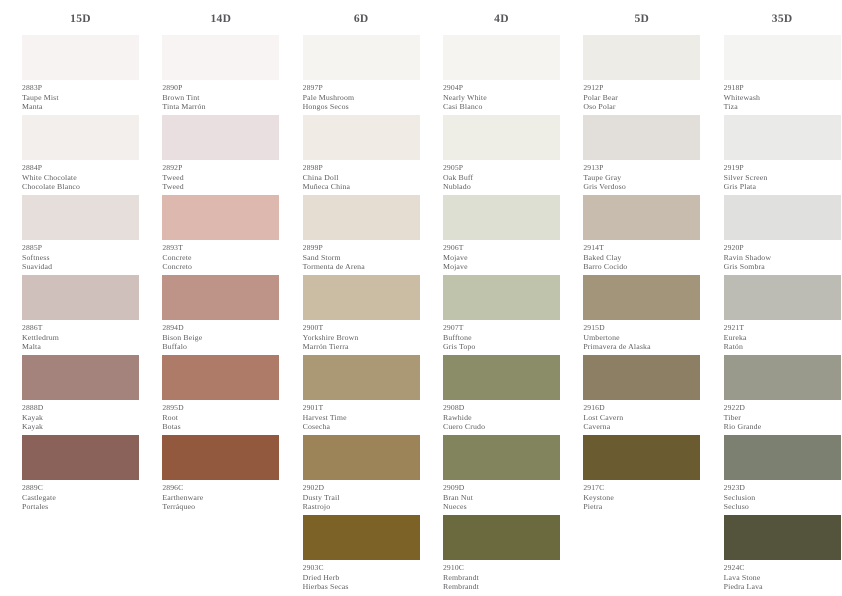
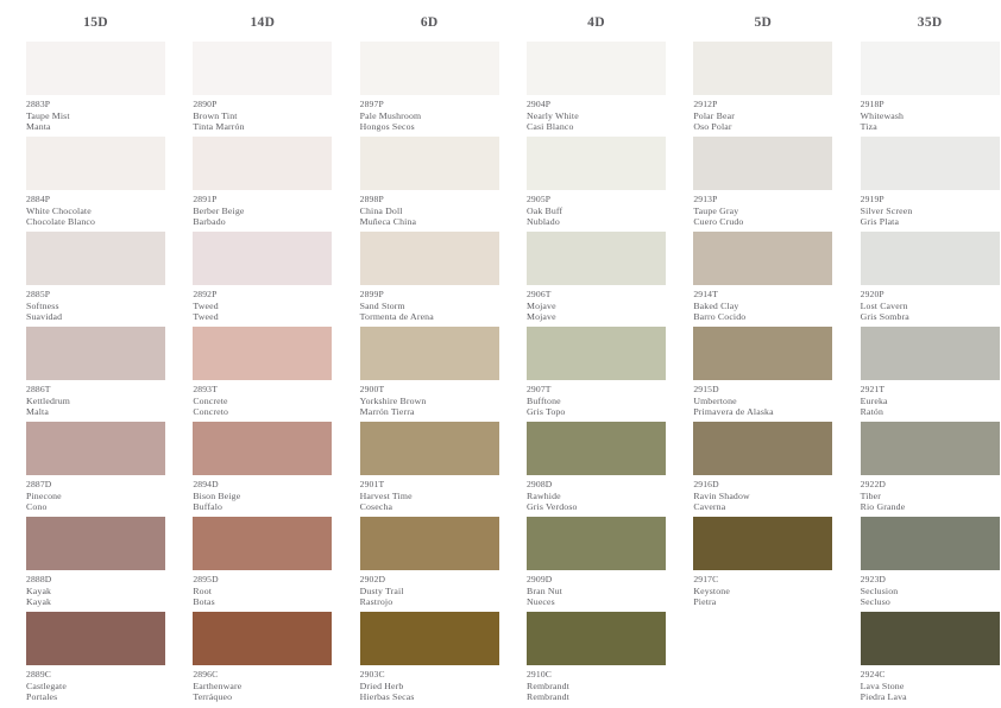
  15D
  2883P
  Taupe Mist
  Manta
  2884P
  White Chocolate
  Chocolate Blanco
  2885P
  Softness
  Suavidad
  2886T
  Kettledrum
  Malta
+ 2887D
+ Pinecone
+ Cono
  2888D
  Kayak
  Kayak
  2889C
  Castlegate
  Portales
  14D
  2890P
  Brown Tint
  Tinta Marrón
+ 2891P
+ Berber Beige
+ Barbado
  2892P
  Tweed
  Tweed
  2893T
  Concrete
  Concreto
  2894D
  Bison Beige
  Buffalo
  2895D
  Root
  Botas
  2896C
  Earthenware
  Terráqueo
  6D
  2897P
  Pale Mushroom
  Hongos Secos
  2898P
  China Doll
  Muñeca China
  2899P
  Sand Storm
  Tormenta de Arena
  2900T
  Yorkshire Brown
  Marrón Tierra
  2901T
  Harvest Time
  Cosecha
  2902D
  Dusty Trail
  Rastrojo
  2903C
  Dried Herb
  Hierbas Secas
  4D
  2904P
  Nearly White
  Casi Blanco
  2905P
  Oak Buff
  Nublado
  2906T
  Mojave
  Mojave
  2907T
  Bufftone
  Gris Topo
  2908D
  Rawhide
- Cuero Crudo
+ Gris Verdoso
  2909D
  Bran Nut
  Nueces
  2910C
  Rembrandt
  Rembrandt
  5D
  2912P
  Polar Bear
  Oso Polar
  2913P
  Taupe Gray
- Gris Verdoso
+ Cuero Crudo
  2914T
  Baked Clay
  Barro Cocido
  2915D
  Umbertone
  Primavera de Alaska
  2916D
- Lost Cavern
+ Ravin Shadow
  Caverna
  2917C
  Keystone
  Pietra
  35D
  2918P
  Whitewash
  Tiza
  2919P
  Silver Screen
  Gris Plata
  2920P
- Ravin Shadow
+ Lost Cavern
  Gris Sombra
  2921T
  Eureka
  Ratón
  2922D
  Tiber
  Rio Grande
  2923D
  Seclusion
  Secluso
  2924C
  Lava Stone
  Piedra Lava
